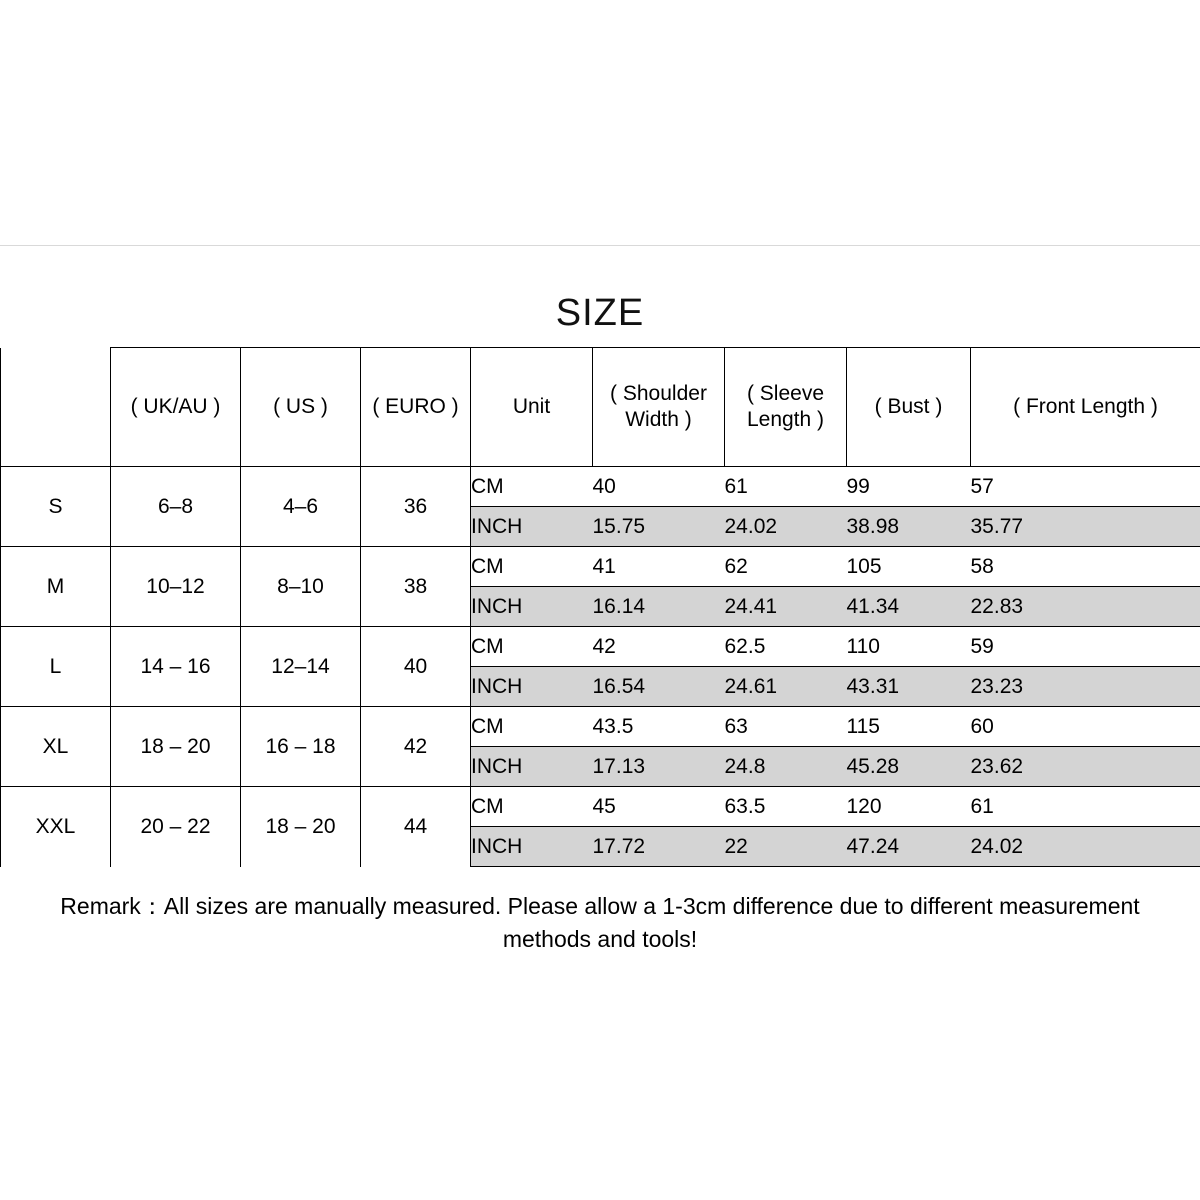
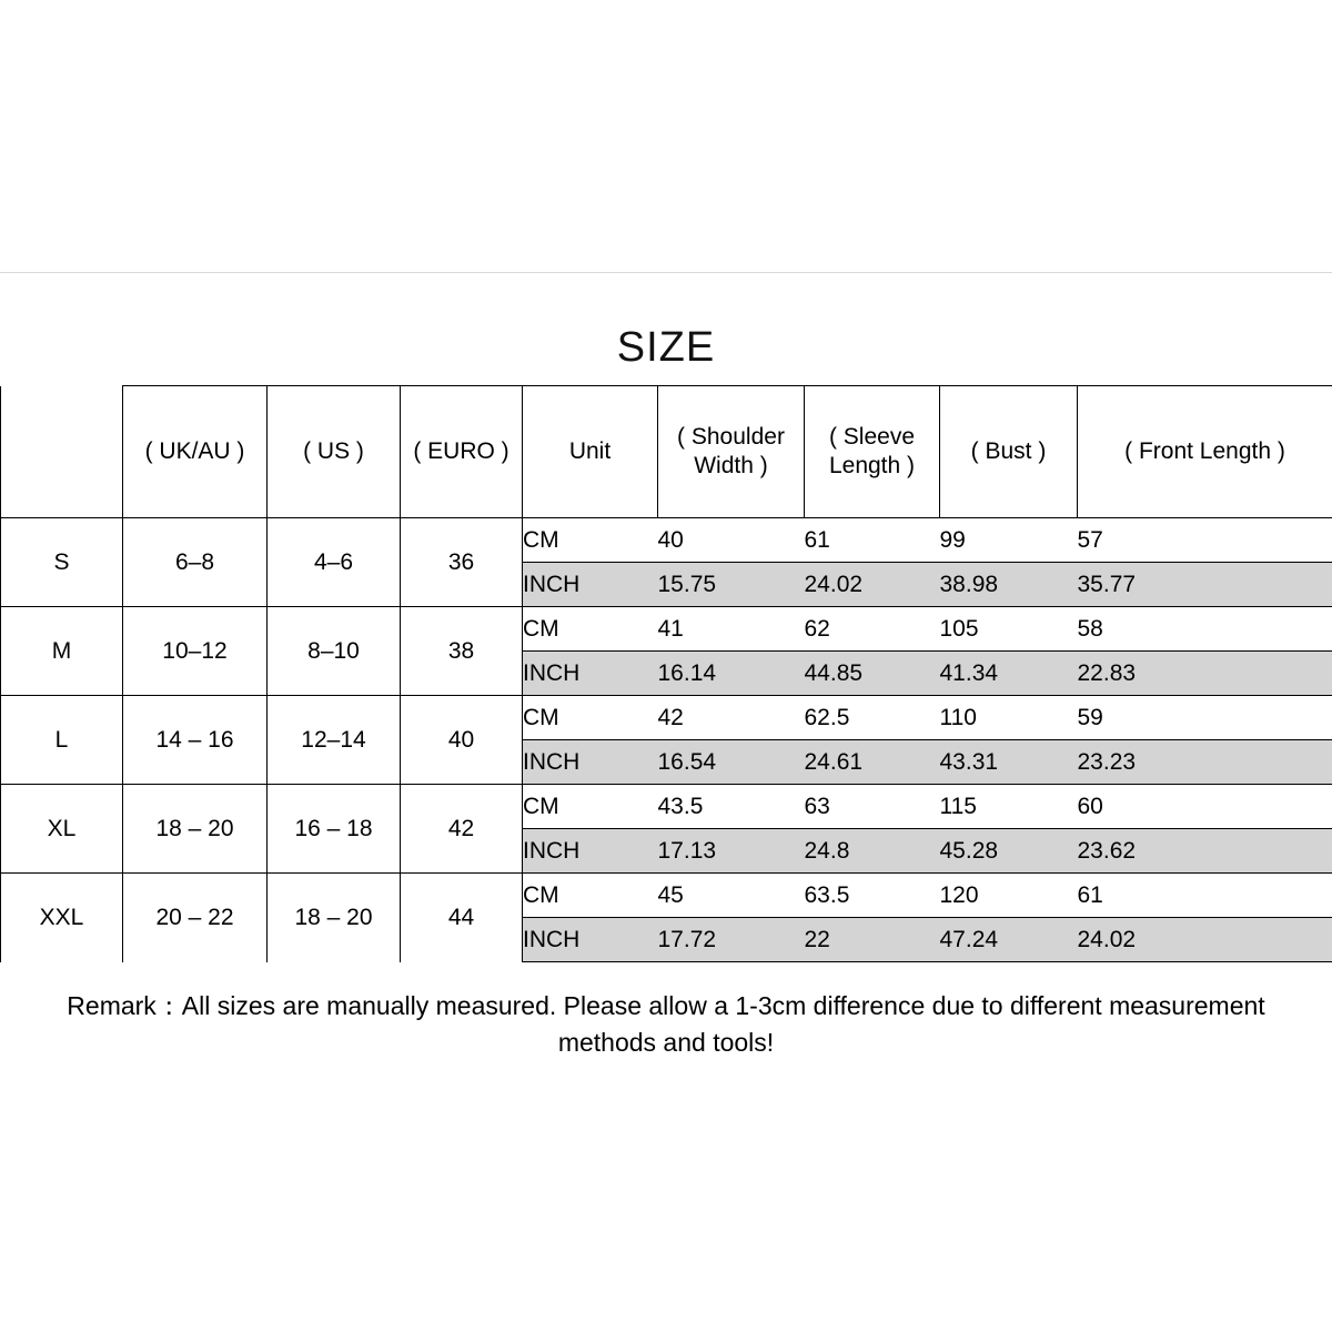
  SIZE
  	( UK/AU )	( US )	( EURO )	Unit	( Shoulder Width )	( Sleeve Length )	( Bust )	( Front Length )
  S	6–8	4–6	36	CM	40	61	99	57
  INCH	15.75	24.02	38.98	35.77
  M	10–12	8–10	38	CM	41	62	105	58
- INCH	16.14	24.41	41.34	22.83
+ INCH	16.14	44.85	41.34	22.83
  L	14 – 16	12–14	40	CM	42	62.5	110	59
  INCH	16.54	24.61	43.31	23.23
  XL	18 – 20	16 – 18	42	CM	43.5	63	115	60
  INCH	17.13	24.8	45.28	23.62
  XXL	20 – 22	18 – 20	44	CM	45	63.5	120	61
  INCH	17.72	22	47.24	24.02
  Remark：All sizes are manually measured. Please allow a 1-3cm difference due to different measurement methods and tools!
